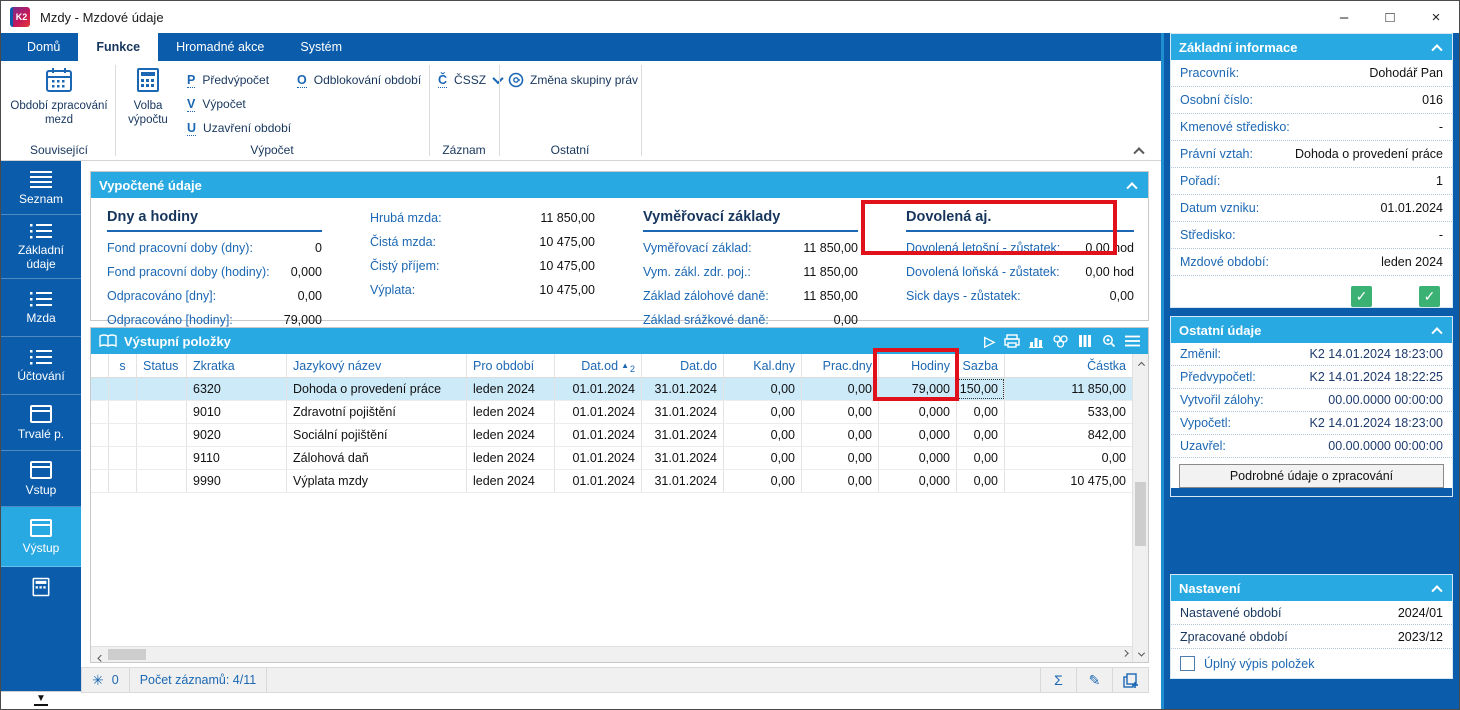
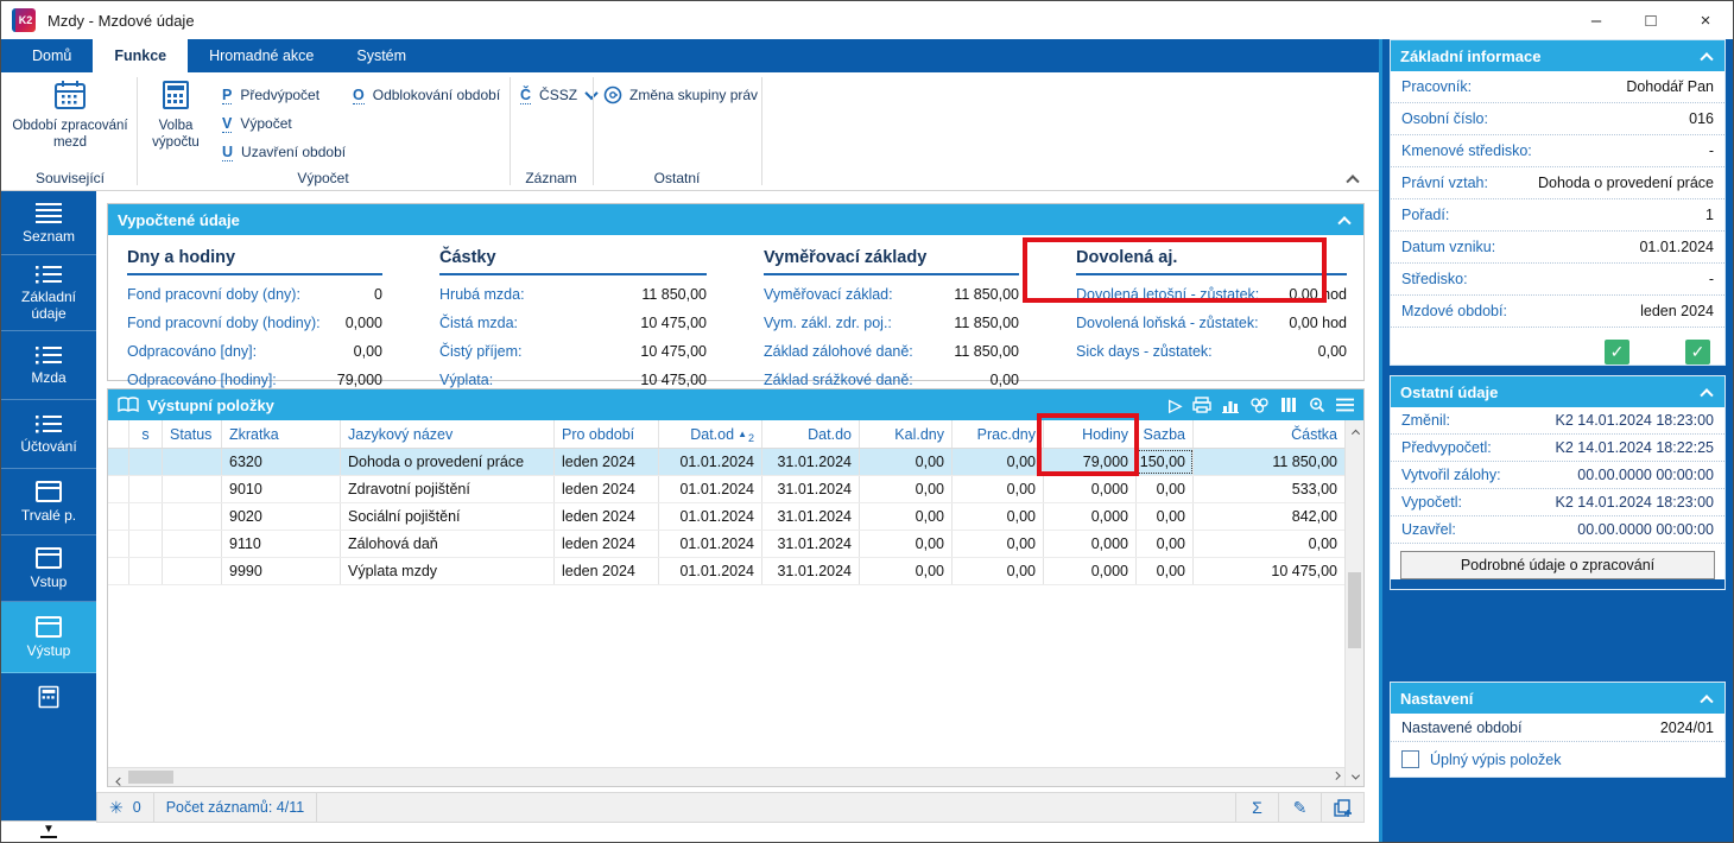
  K2
  Mzdy - Mzdové údaje
  –
  □
  ×
  Domů
  Funkce
  Hromadné akce
  Systém
  Období zpracování mezd
  Volba výpočtu
  P
  Předvýpočet
  V
  Výpočet
  U
  Uzavření období
  O
  Odblokování období
  Č
  ČSSZ
  Změna skupiny práv
  Související
  Výpočet
  Záznam
  Ostatní
  Seznam
  Základní údaje
  Mzda
  Účtování
  Trvalé p.
  Vstup
  Výstup
  ▼
  Vypočtené údaje
  Dny a hodiny
  Fond pracovní doby (dny):
  0
  Fond pracovní doby (hodiny):
  0,000
  Odpracováno [dny]:
  0,00
  Odpracováno [hodiny]:
  79,000
+ Částky
  Hrubá mzda:
  11 850,00
  Čistá mzda:
  10 475,00
  Čistý příjem:
  10 475,00
  Výplata:
  10 475,00
  Vyměřovací základy
  Vyměřovací základ:
  11 850,00
  Vym. zákl. zdr. poj.:
  11 850,00
  Základ zálohové daně:
  11 850,00
  Základ srážkové daně:
  0,00
  Dovolená aj.
  Dovolená letošní - zůstatek:
  0,00 hod
  Dovolená loňská - zůstatek:
  0,00 hod
  Sick days - zůstatek:
  0,00
  Výstupní položky
  ▷
  s
  Status
  Zkratka
  Jazykový název
  Pro období
  Dat.od
  ▲
  2
  Dat.do
  Kal.dny
  Prac.dny
  Hodiny
  Sazba
  Částka
  6320
  Dohoda o provedení práce
  leden 2024
  01.01.2024
  31.01.2024
  0,00
  0,00
  79,000
  150,00
  11 850,00
  9010
  Zdravotní pojištění
  leden 2024
  01.01.2024
  31.01.2024
  0,00
  0,00
  0,000
  0,00
  533,00
  9020
  Sociální pojištění
  leden 2024
  01.01.2024
  31.01.2024
  0,00
  0,00
  0,000
  0,00
  842,00
  9110
  Zálohová daň
  leden 2024
  01.01.2024
  31.01.2024
  0,00
  0,00
  0,000
  0,00
  0,00
  9990
  Výplata mzdy
  leden 2024
  01.01.2024
  31.01.2024
  0,00
  0,00
  0,000
  0,00
  10 475,00
  ✳
  0
  Počet záznamů: 4/11
  Σ
  ✎
  Základní informace
  Pracovník:
  Dohodář Pan
  Osobní číslo:
  016
  Kmenové středisko:
  -
  Právní vztah:
  Dohoda o provedení práce
  Pořadí:
  1
  Datum vzniku:
  01.01.2024
  Středisko:
  -
  Mzdové období:
  leden 2024
  ✓
  ✓
  Ostatní údaje
  Změnil:
  K2 14.01.2024 18:23:00
  Předvypočetl:
  K2 14.01.2024 18:22:25
  Vytvořil zálohy:
  00.00.0000 00:00:00
  Vypočetl:
  K2 14.01.2024 18:23:00
  Uzavřel:
  00.00.0000 00:00:00
  Podrobné údaje o zpracování
  Nastavení
  Nastavené období
  2024/01
- Zpracované období
- 2023/12
  Úplný výpis položek
